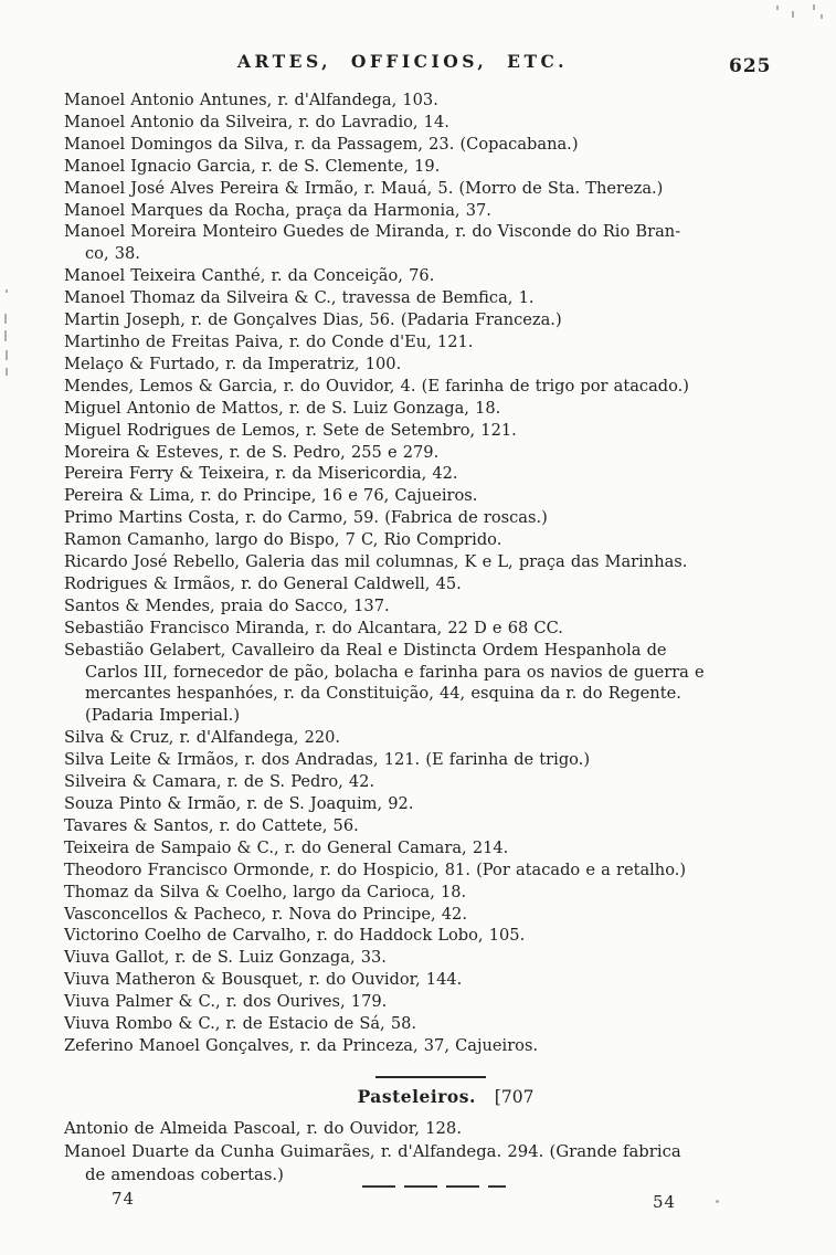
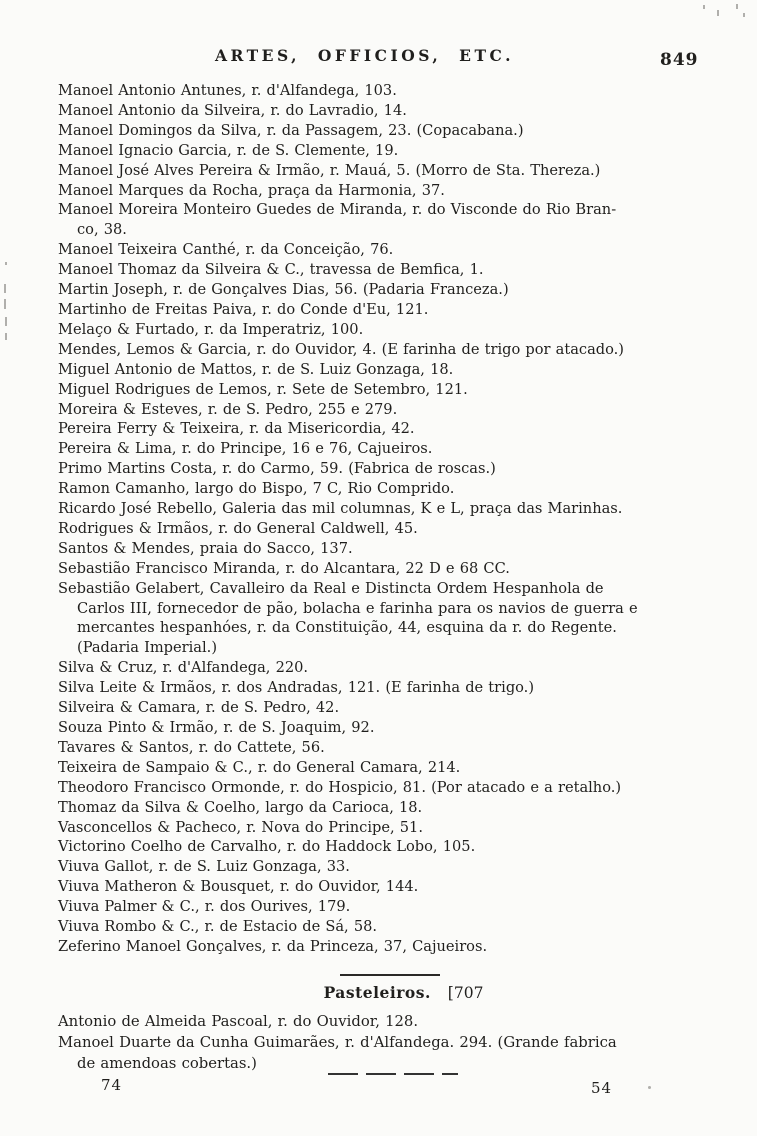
  ARTES, OFFICIOS, ETC.
- 625
+ 849
  Manoel Antonio Antunes, r. d'Alfandega, 103.
  Manoel Antonio da Silveira, r. do Lavradio, 14.
  Manoel Domingos da Silva, r. da Passagem, 23. (Copacabana.)
  Manoel Ignacio Garcia, r. de S. Clemente, 19.
  Manoel José Alves Pereira & Irmão, r. Mauá, 5. (Morro de Sta. Thereza.)
  Manoel Marques da Rocha, praça da Harmonia, 37.
  Manoel Moreira Monteiro Guedes de Miranda, r. do Visconde do Rio Bran-
  co, 38.
  Manoel Teixeira Canthé, r. da Conceição, 76.
  Manoel Thomaz da Silveira & C., travessa de Bemfica, 1.
  Martin Joseph, r. de Gonçalves Dias, 56. (Padaria Franceza.)
  Martinho de Freitas Paiva, r. do Conde d'Eu, 121.
  Melaço & Furtado, r. da Imperatriz, 100.
  Mendes, Lemos & Garcia, r. do Ouvidor, 4. (E farinha de trigo por atacado.)
  Miguel Antonio de Mattos, r. de S. Luiz Gonzaga, 18.
  Miguel Rodrigues de Lemos, r. Sete de Setembro, 121.
  Moreira & Esteves, r. de S. Pedro, 255 e 279.
  Pereira Ferry & Teixeira, r. da Misericordia, 42.
  Pereira & Lima, r. do Principe, 16 e 76, Cajueiros.
  Primo Martins Costa, r. do Carmo, 59. (Fabrica de roscas.)
  Ramon Camanho, largo do Bispo, 7 C, Rio Comprido.
  Ricardo José Rebello, Galeria das mil columnas, K e L, praça das Marinhas.
  Rodrigues & Irmãos, r. do General Caldwell, 45.
  Santos & Mendes, praia do Sacco, 137.
  Sebastião Francisco Miranda, r. do Alcantara, 22 D e 68 CC.
  Sebastião Gelabert, Cavalleiro da Real e Distincta Ordem Hespanhola de
  Carlos III, fornecedor de pão, bolacha e farinha para os navios de guerra e
  mercantes hespanhóes, r. da Constituição, 44, esquina da r. do Regente.
  (Padaria Imperial.)
  Silva & Cruz, r. d'Alfandega, 220.
  Silva Leite & Irmãos, r. dos Andradas, 121. (E farinha de trigo.)
  Silveira & Camara, r. de S. Pedro, 42.
  Souza Pinto & Irmão, r. de S. Joaquim, 92.
  Tavares & Santos, r. do Cattete, 56.
  Teixeira de Sampaio & C., r. do General Camara, 214.
  Theodoro Francisco Ormonde, r. do Hospicio, 81. (Por atacado e a retalho.)
  Thomaz da Silva & Coelho, largo da Carioca, 18.
- Vasconcellos & Pacheco, r. Nova do Principe, 42.
+ Vasconcellos & Pacheco, r. Nova do Principe, 51.
  Victorino Coelho de Carvalho, r. do Haddock Lobo, 105.
  Viuva Gallot, r. de S. Luiz Gonzaga, 33.
  Viuva Matheron & Bousquet, r. do Ouvidor, 144.
  Viuva Palmer & C., r. dos Ourives, 179.
  Viuva Rombo & C., r. de Estacio de Sá, 58.
  Zeferino Manoel Gonçalves, r. da Princeza, 37, Cajueiros.
  Pasteleiros. [707
  Antonio de Almeida Pascoal, r. do Ouvidor, 128.
  Manoel Duarte da Cunha Guimarães, r. d'Alfandega. 294. (Grande fabrica
  de amendoas cobertas.)
  74
  54
